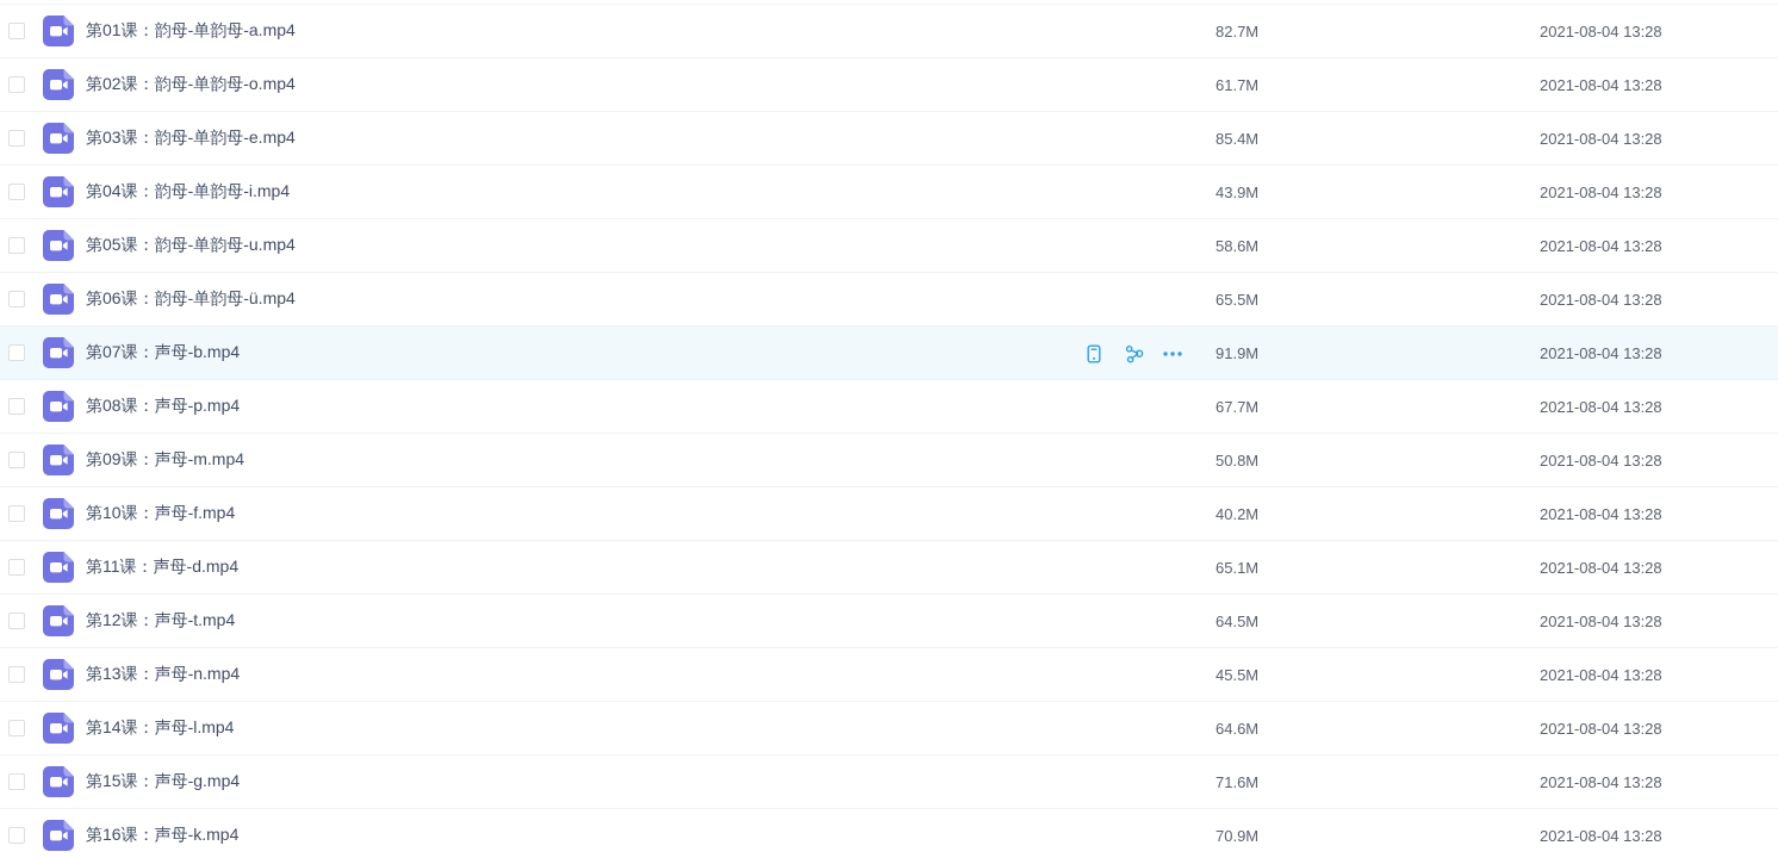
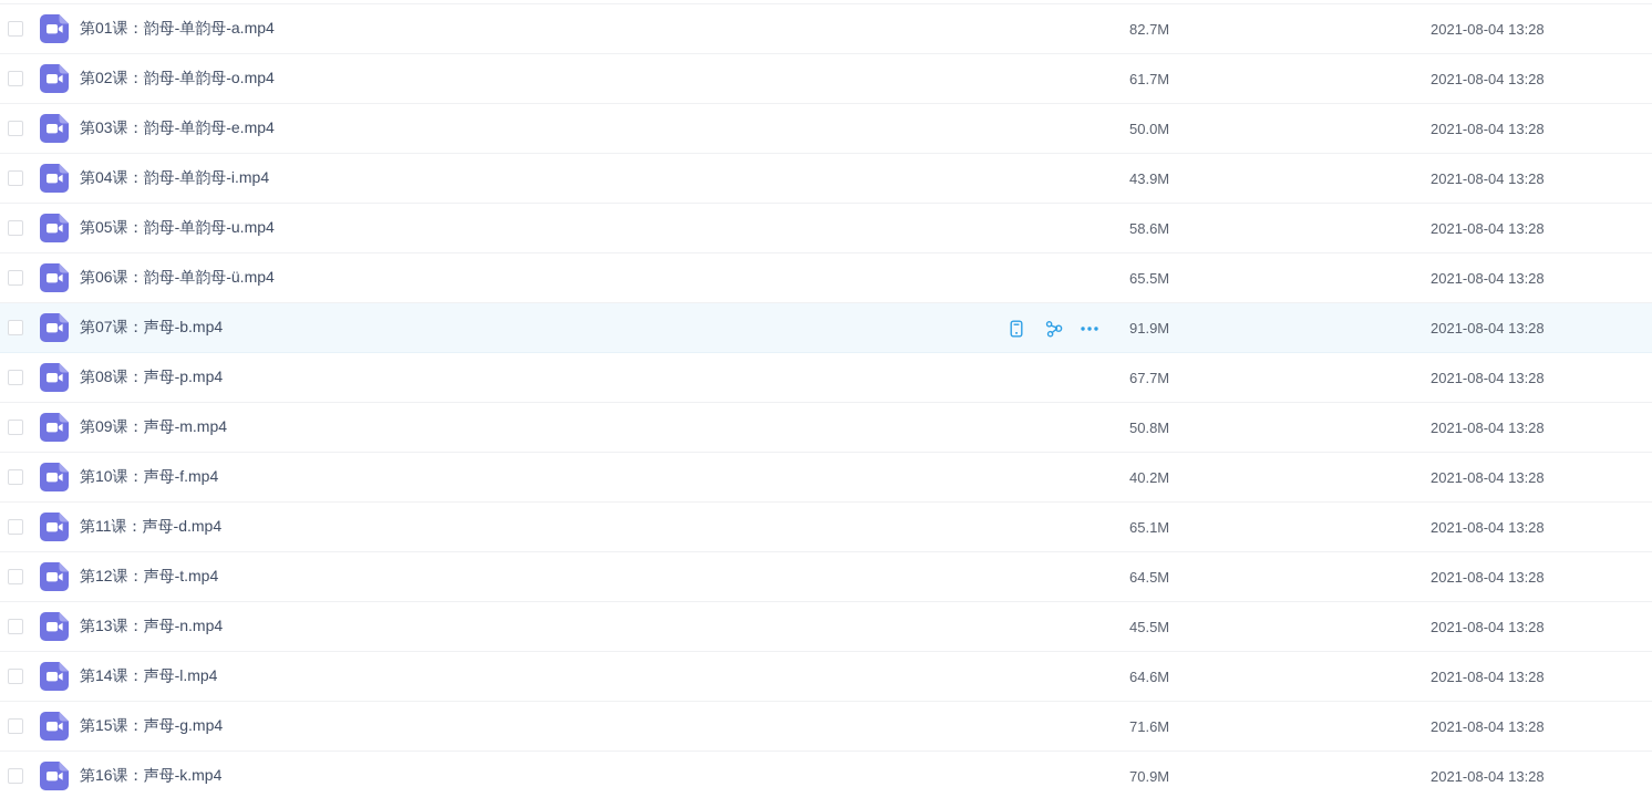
  第01课：韵母-单韵母-a.mp4
  82.7M
  2021-08-04 13:28
  第02课：韵母-单韵母-o.mp4
  61.7M
  2021-08-04 13:28
  第03课：韵母-单韵母-e.mp4
- 85.4M
+ 50.0M
  2021-08-04 13:28
  第04课：韵母-单韵母-i.mp4
  43.9M
  2021-08-04 13:28
  第05课：韵母-单韵母-u.mp4
  58.6M
  2021-08-04 13:28
  第06课：韵母-单韵母-ü.mp4
  65.5M
  2021-08-04 13:28
  第07课：声母-b.mp4
  91.9M
  2021-08-04 13:28
  第08课：声母-p.mp4
  67.7M
  2021-08-04 13:28
  第09课：声母-m.mp4
  50.8M
  2021-08-04 13:28
  第10课：声母-f.mp4
  40.2M
  2021-08-04 13:28
  第11课：声母-d.mp4
  65.1M
  2021-08-04 13:28
  第12课：声母-t.mp4
  64.5M
  2021-08-04 13:28
  第13课：声母-n.mp4
  45.5M
  2021-08-04 13:28
  第14课：声母-l.mp4
  64.6M
  2021-08-04 13:28
  第15课：声母-g.mp4
  71.6M
  2021-08-04 13:28
  第16课：声母-k.mp4
  70.9M
  2021-08-04 13:28
